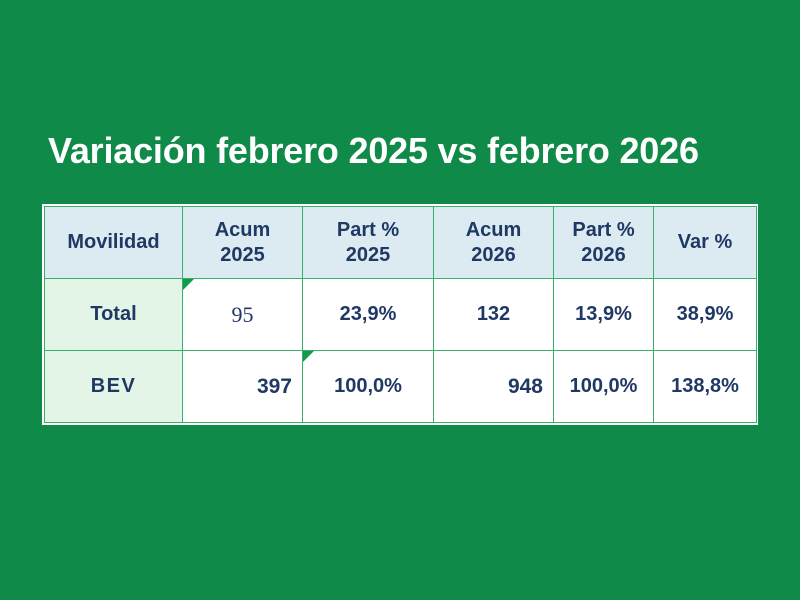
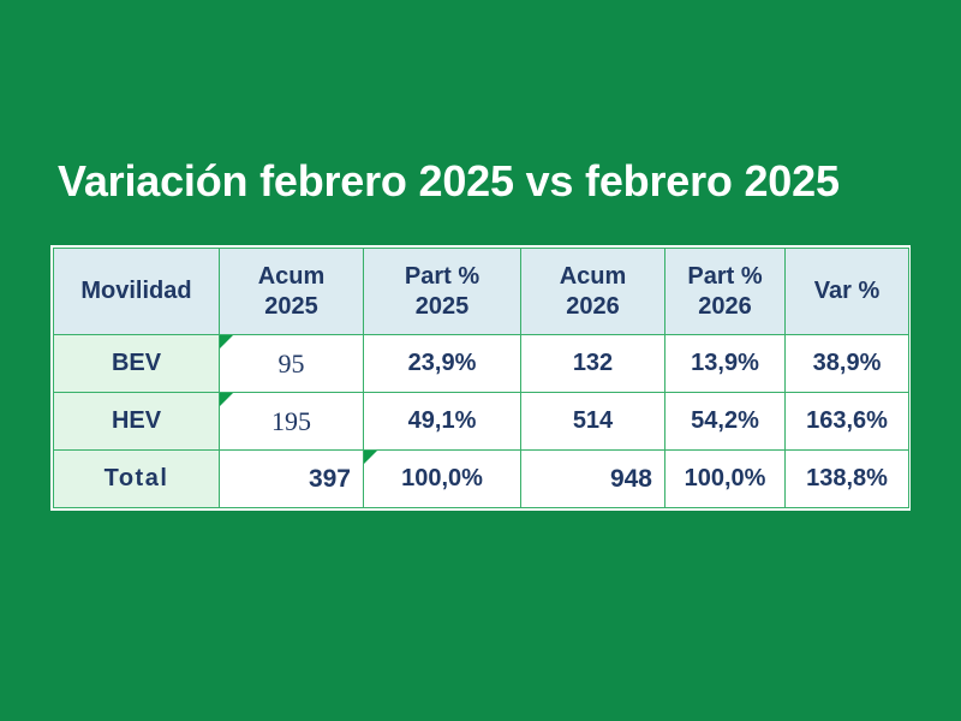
- Variación febrero 2025 vs febrero 2026
+ Variación febrero 2025 vs febrero 2025
  Movilidad	Acum 2025	Part % 2025	Acum 2026	Part % 2026	Var %
- Total	95	23,9%	132	13,9%	38,9%
+ BEV	95	23,9%	132	13,9%	38,9%
+ HEV	195	49,1%	514	54,2%	163,6%
- BEV	397	100,0%	948	100,0%	138,8%
+ Total	397	100,0%	948	100,0%	138,8%
